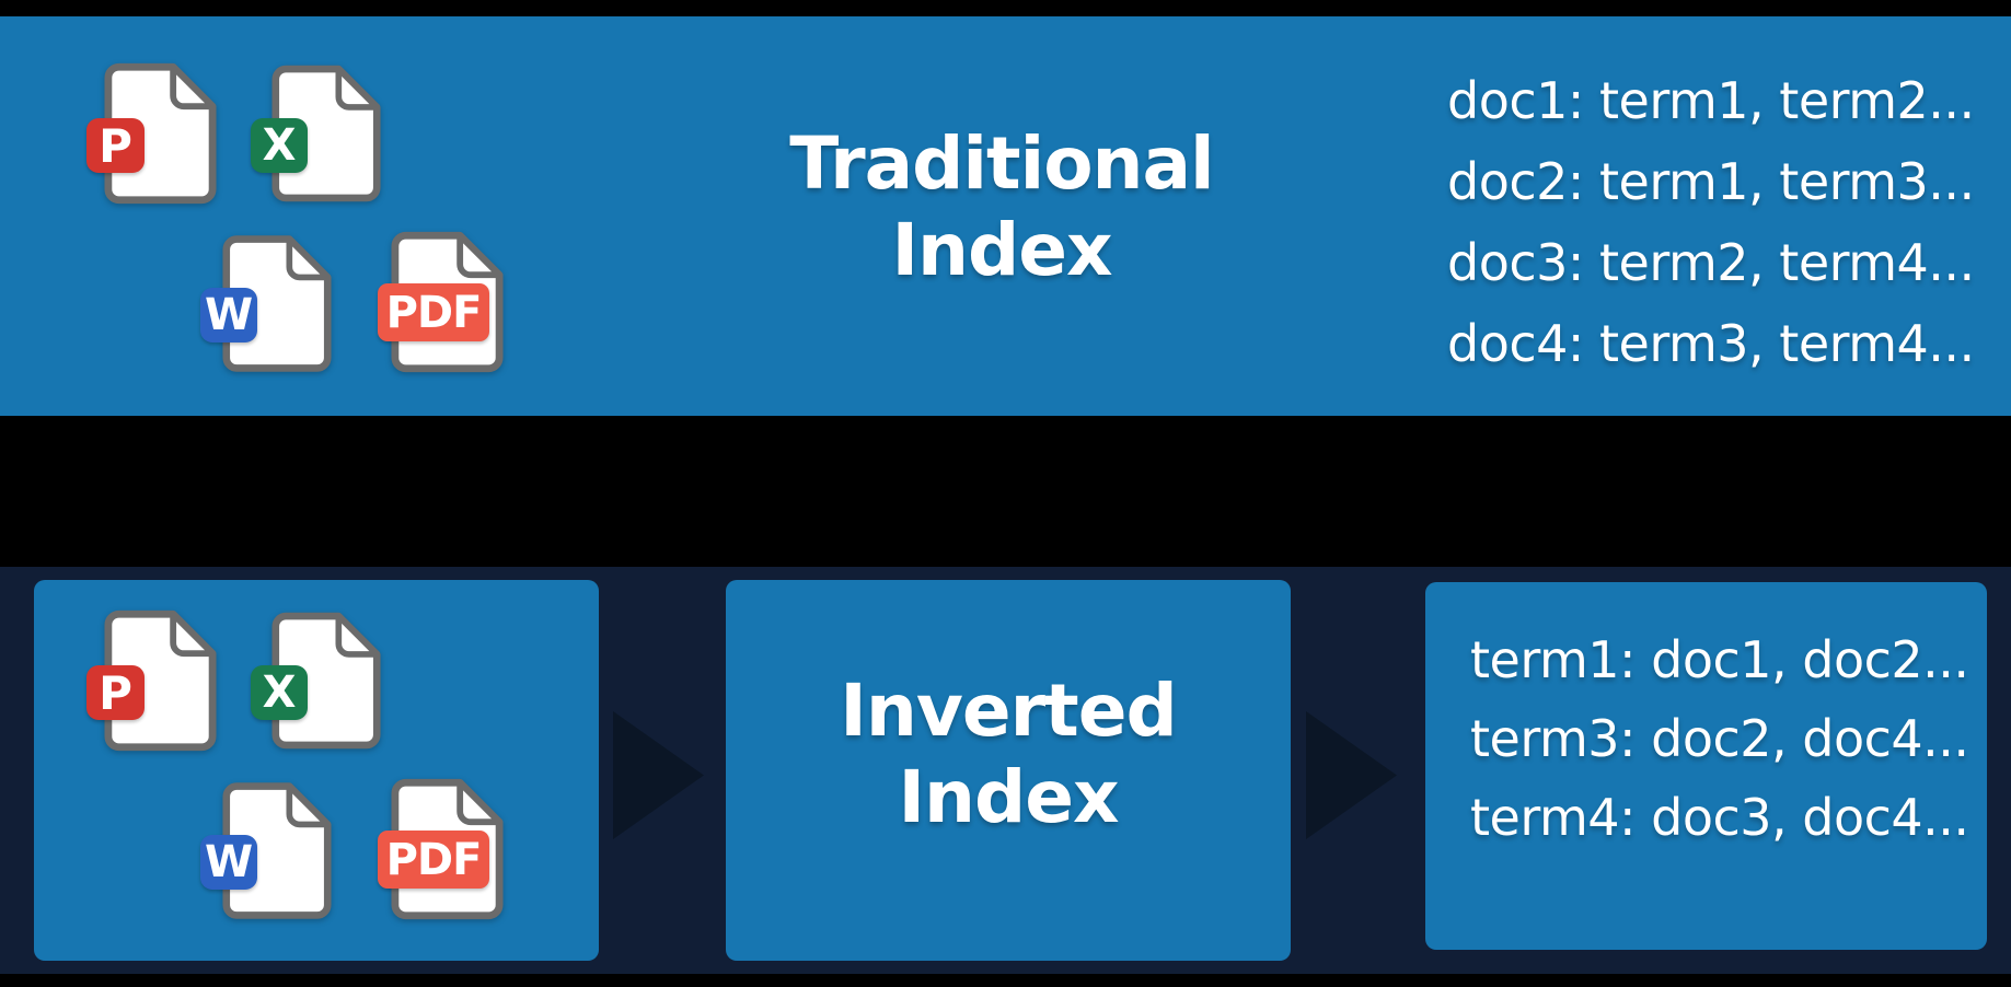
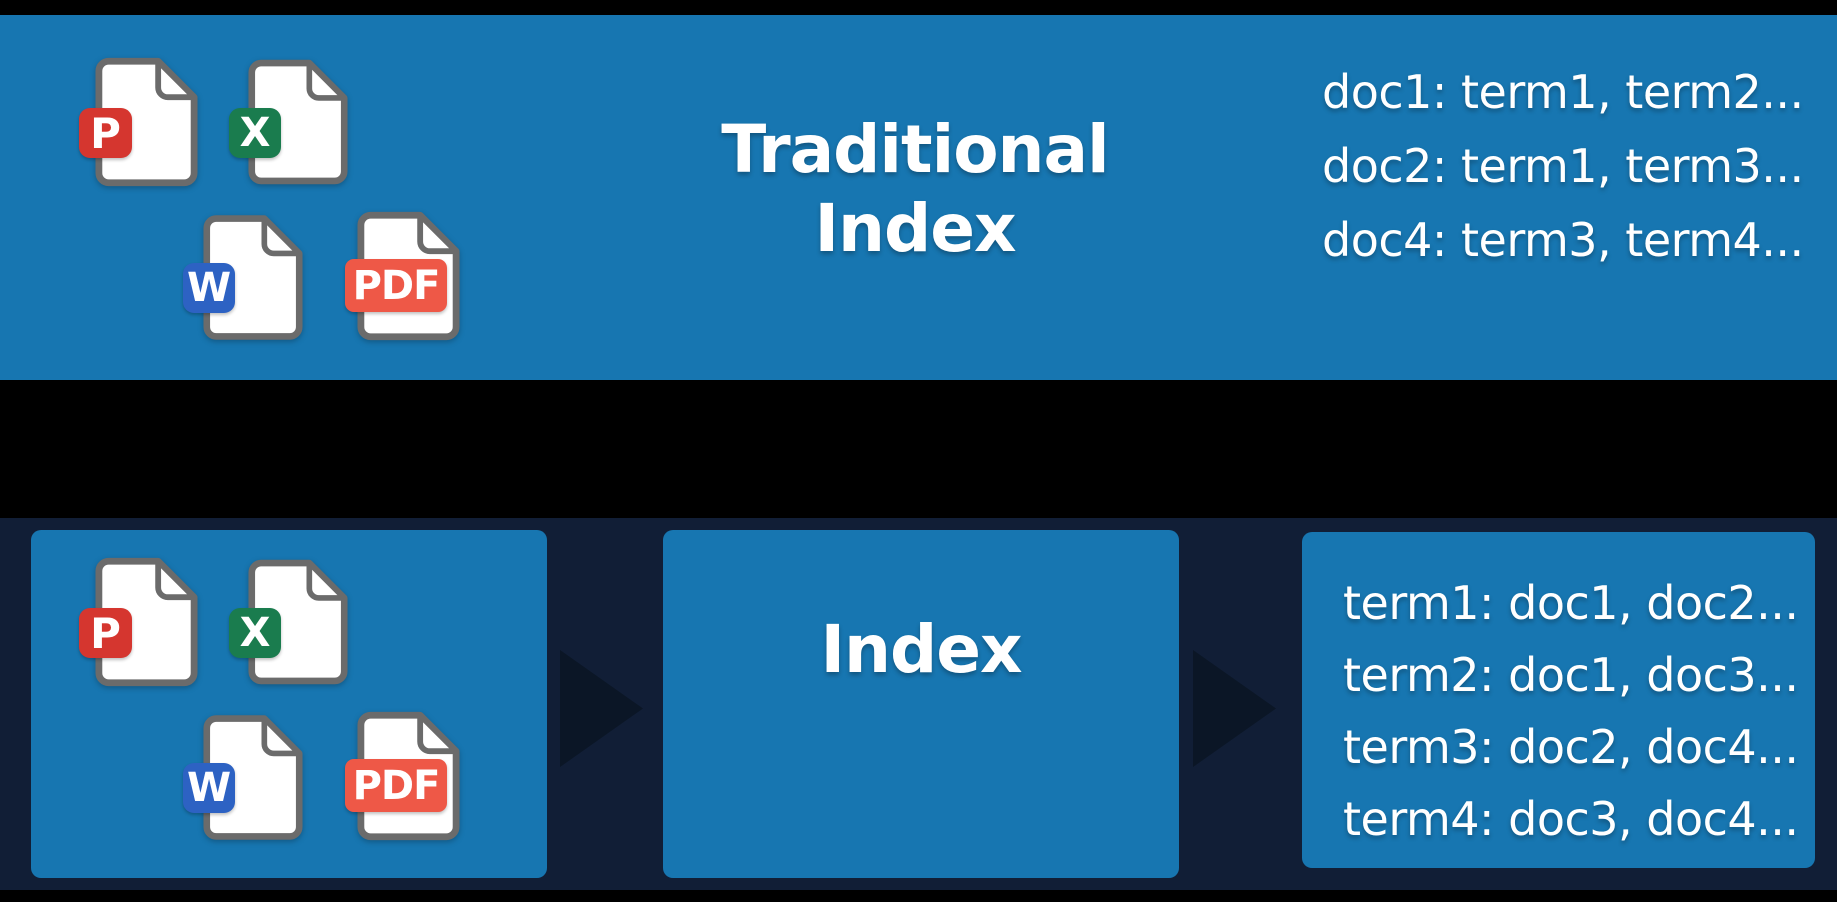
  P
  X
  W
  PDF
  Traditional
  Index
  doc1: term1, term2...
  doc2: term1, term3...
- doc3: term2, term4...
  doc4: term3, term4...
  P
  X
  W
  PDF
- Inverted
  Index
  term1: doc1, doc2...
+ term2: doc1, doc3...
  term3: doc2, doc4...
  term4: doc3, doc4...
